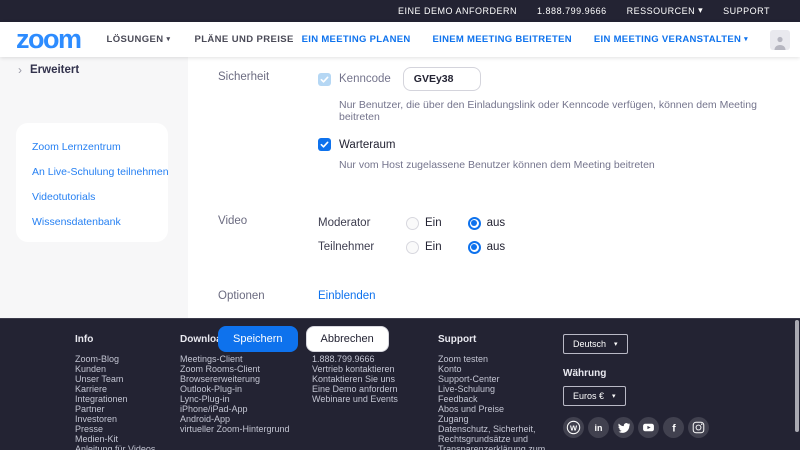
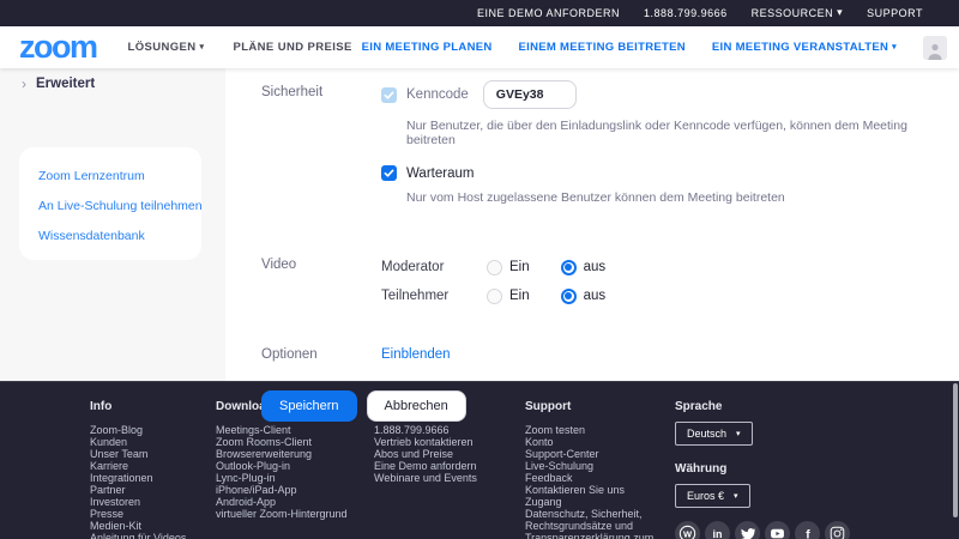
  EINE DEMO ANFORDERN
  1.888.799.9666
  RESSOURCEN ▾
  SUPPORT
  zoom
  LÖSUNGEN
  PLÄNE UND PREISE
  EIN MEETING PLANEN
  EINEM MEETING BEITRETEN
  EIN MEETING VERANSTALTEN
  ›
  Erweitert
  Zoom Lernzentrum
  An Live-Schulung teilnehmen
- Videotutorials
  Wissensdatenbank
  Sicherheit
  Kenncode
  GVEy38
  Nur Benutzer, die über den Einladungslink oder Kenncode verfügen, können dem Meeting beitreten
  Warteraum
  Nur vom Host zugelassene Benutzer können dem Meeting beitreten
  Video
  Moderator
  Ein
  aus
  Teilnehmer
  Ein
  aus
  Optionen
  Einblenden
  Speichern
  Abbrechen
  Info
  Zoom-Blog
  Kunden
  Unser Team
  Karriere
  Integrationen
  Partner
  Investoren
  Presse
  Medien-Kit
  Anleitung für Videos
  Downlo
  Meetings-Client
  Zoom Rooms-Client
  Browsererweiterung
  Outlook-Plug-in
  Lync-Plug-in
  iPhone/iPad-App
  Android-App
  virtueller Zoom-Hintergrund
  1.888.799.9666
  Vertrieb kontaktieren
- Kontaktieren Sie uns
+ Abos und Preise
  Eine Demo anfordern
  Webinare und Events
  Support
  Zoom testen
  Konto
  Support-Center
  Live-Schulung
  Feedback
- Abos und Preise
+ Kontaktieren Sie uns
  Zugang
  Datenschutz, Sicherheit, Rechtsgrundsätze und Transparenzerklärung zum
+ Sprache
  Deutsch
  Währung
  Euros €
  W
  in
  f
